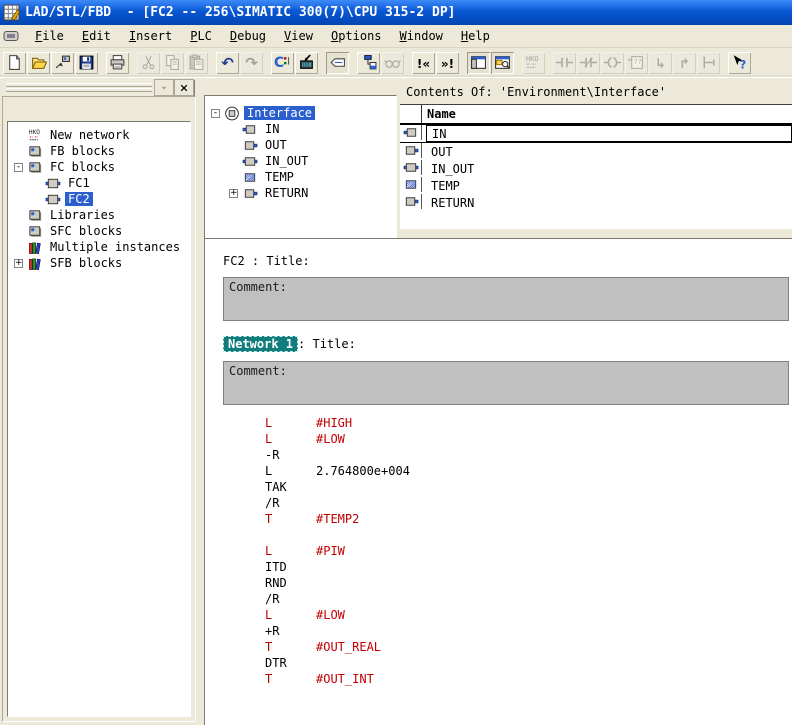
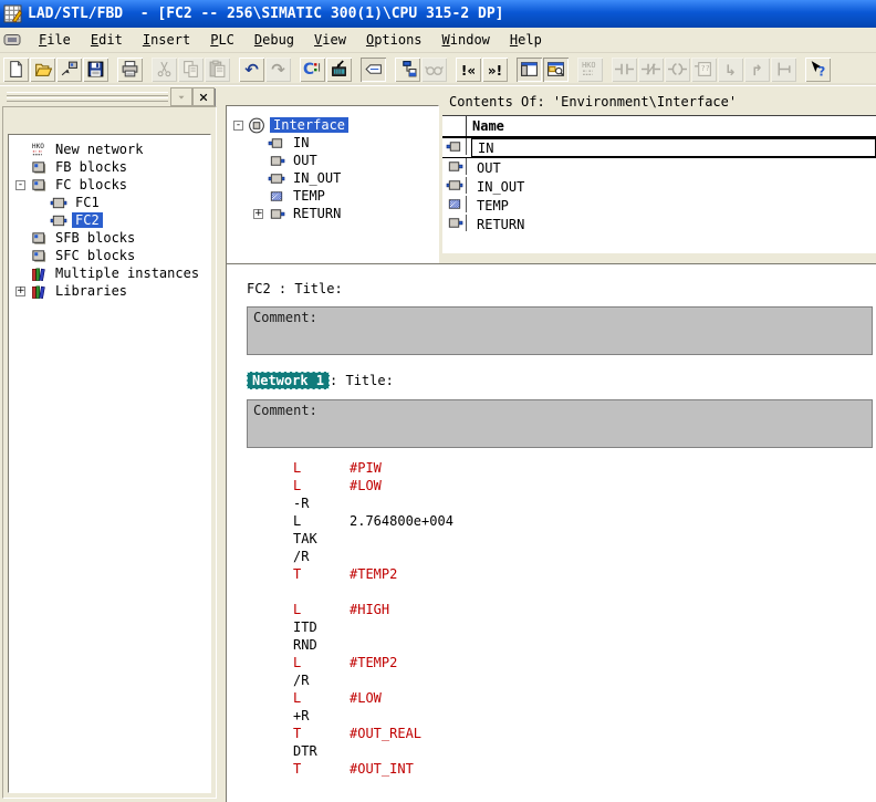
- LAD/STL/FBD - [FC2 -- 256\SIMATIC 300(7)\CPU 315-2 DP]
+ LAD/STL/FBD - [FC2 -- 256\SIMATIC 300(1)\CPU 315-2 DP]
  File
  Edit
  Insert
  PLC
  Debug
  View
  Options
  Window
  Help
  ↶
  ↷
  C
  !«
  »!
  HKO
  ↳
  ↱
  ?
  New network
  FB blocks
  -
  FC blocks
  FC1
  FC2
- Libraries
+ SFB blocks
  SFC blocks
  Multiple instances
  +
- SFB blocks
+ Libraries
  -
  Interface
  IN
  OUT
  IN_OUT
  TEMP
  +
  RETURN
  Contents Of: 'Environment\Interface'
  Name
  IN
  OUT
  IN_OUT
  TEMP
  RETURN
  FC2 : Title:
  Comment:
  Network 1
  : Title:
  Comment:
- L #HIGH
+ L #PIW
  L #LOW
  -R
  L 2.764800e+004
  TAK
  /R
  T #TEMP2
- L #PIW
+ L #HIGH
  ITD
  RND
+ L #TEMP2
  /R
  L #LOW
  +R
  T #OUT_REAL
  DTR
  T #OUT_INT
